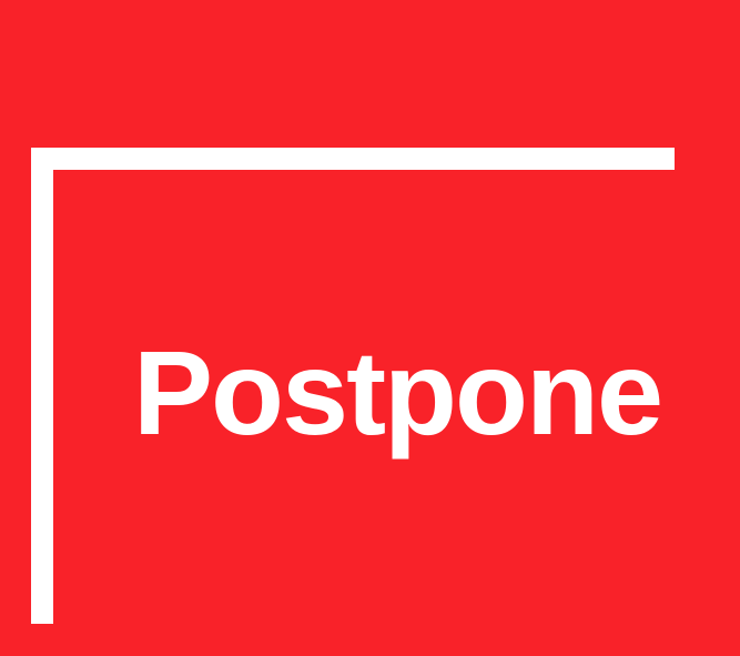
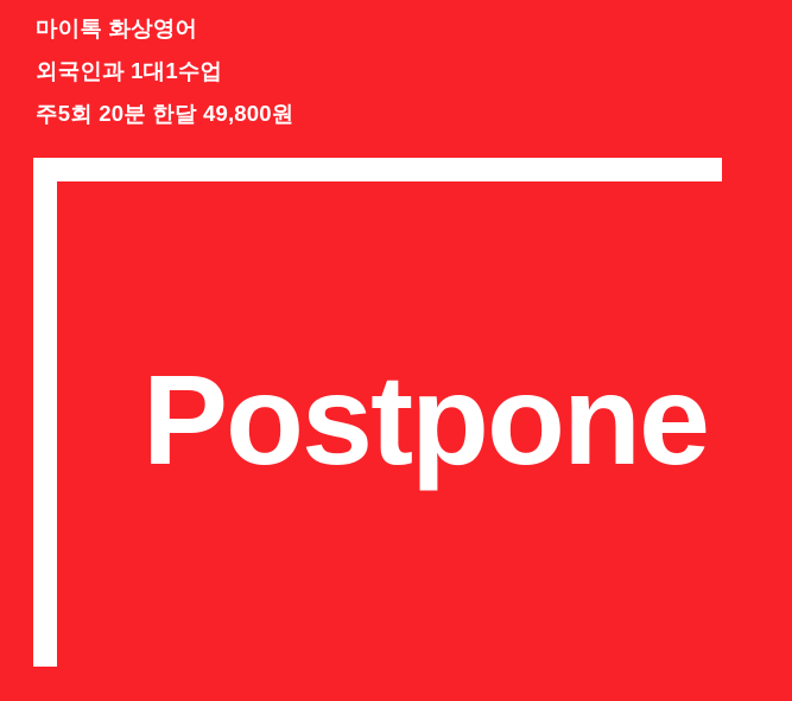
+ 마이톡 화상영어
+ 외국인과 1대1수업
+ 주5회 20분 한달 49,800원
  Postpone
